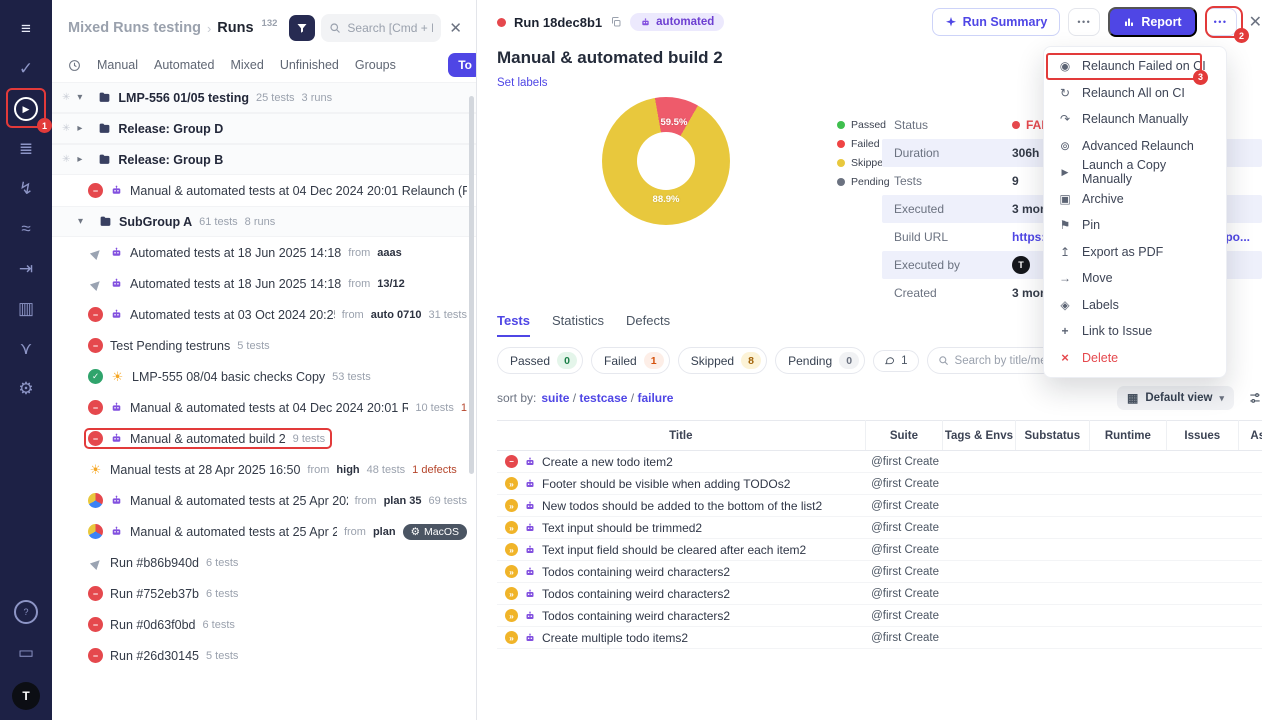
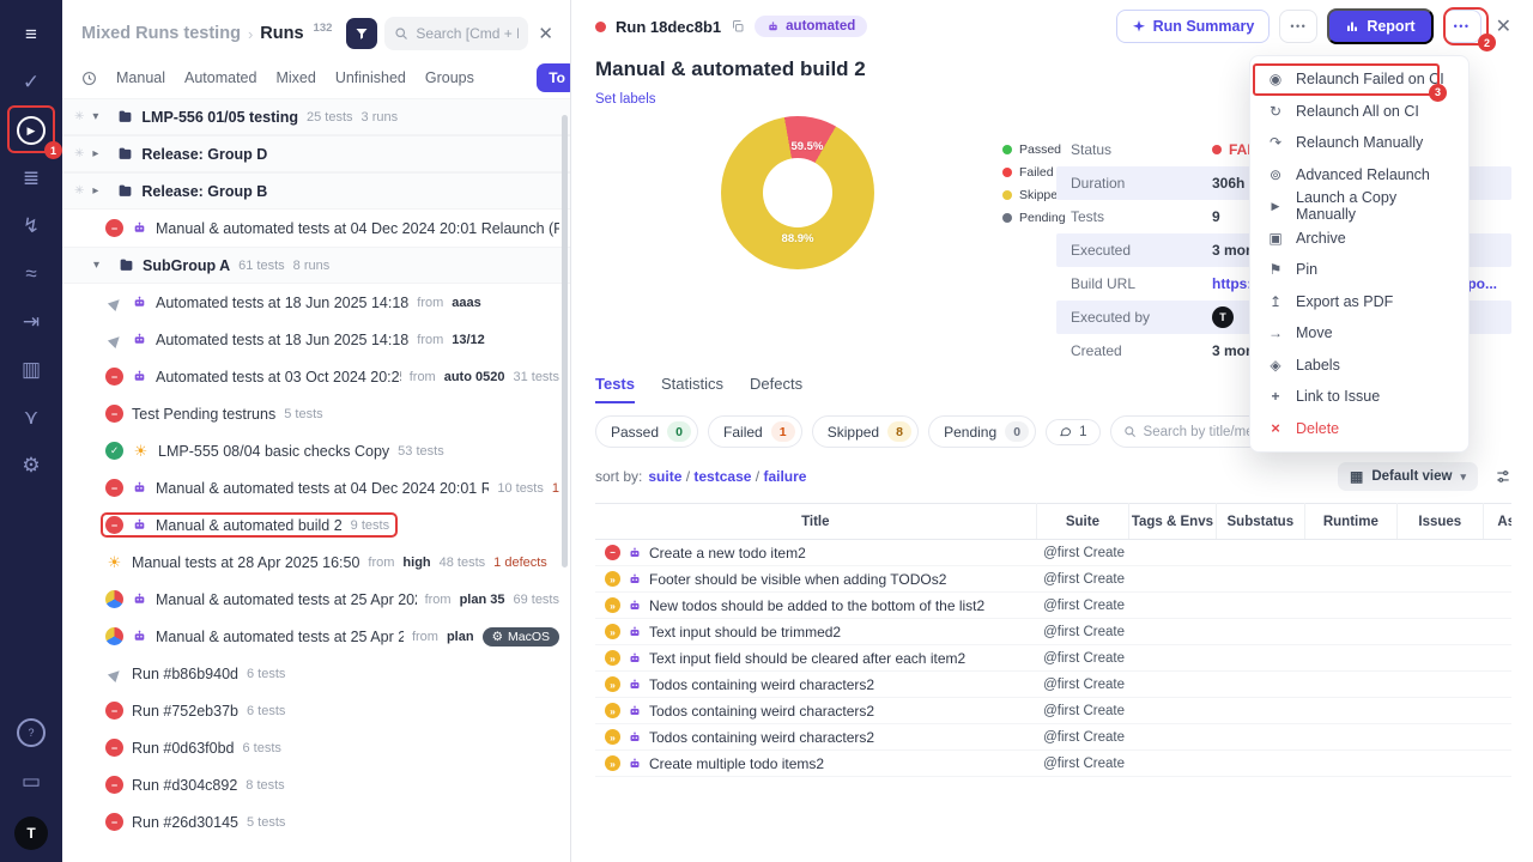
  ≡
  ✓
  ▶
  ≣
  ↯
  ≈
  ⇥
  ▥
  ⋎
  ⚙
  ?
  ▭
  T
  Mixed Runs testing
  ›
  Runs
  132
  Search [Cmd +
  ✕
  Manual
  Automated
  Mixed
  Unfinished
  Groups
  To
  ✳
  ▾
  LMP-556 01/05 testing
  25 tests
  3 runs
  ✳
  ▸
  Release: Group D
  ✳
  ▸
  Release: Group B
  Manual & automated tests at 04 Dec 2024 20:01 Relaunch (R
  ▾
  SubGroup A
  61 tests
  8 runs
  Automated tests at 18 Jun 2025 14:18
  from
  aaas
  Automated tests at 18 Jun 2025 14:18
  from
  13/12
  Automated tests at 03 Oct 2024 20:2
  from
- auto 0710
+ auto 0520
  31 tests
  Test Pending testruns
  5 tests
  LMP-555 08/04 basic checks Copy
  53 tests
  Manual & automated tests at 04 Dec 2024 20:01 R
  10 tests
  1
  Manual & automated build 2
  9 tests
  Manual tests at 28 Apr 2025 16:50
  from
  high
  48 tests
  1 defects
  Manual & automated tests at 25 Apr 20
  from
  plan 35
  69 tests
  Manual & automated tests at 25 Apr 2
  from
  plan
  ⚙
  MacOS
  Run #b86b940d
  6 tests
  Run #752eb37b
  6 tests
  Run #0d63f0bd
  6 tests
+ Run #d304c892
+ 8 tests
  Run #26d30145
  5 tests
  Run 18dec8b1
  automated
  Run Summary
  Report
  ✕
  Manual & automated build 2
  Set labels
  59.5%
  88.9%
  Passed
  Failed
  Skippe
  Pending
  Status
  Duration
  306h
  Tests
  9
  Executed
  3 mo
  Build URL
  https
  po...
  Executed by
  T
  Created
  3 mo
  Tests
  Statistics
  Defects
  Passed
  0
  Failed
  1
  Skipped
  8
  Pending
  0
  1
  Search by title/m
  sort by:
  suite
  testcase
  failure
  ▦
  Default view
  ▾
  	Title	Suite	Tags & Envs	Substatus	Runtime	Issues	As
  Create a new todo item2	@first Create
  Footer should be visible when adding TODOs2	@first Create
  New todos should be added to the bottom of the list2	@first Create
  Text input should be trimmed2	@first Create
  Text input field should be cleared after each item2	@first Create
  Todos containing weird characters2	@first Create
  Todos containing weird characters2	@first Create
  Todos containing weird characters2	@first Create
  Create multiple todo items2	@first Create
  Relaunch Failed on CI
  3
  Relaunch All on CI
  Relaunch Manually
  Advanced Relaunch
  Launch a Copy Manually
  Archive
  Pin
  Export as PDF
  Move
  Labels
  Link to Issue
  Delete
  1
  2
